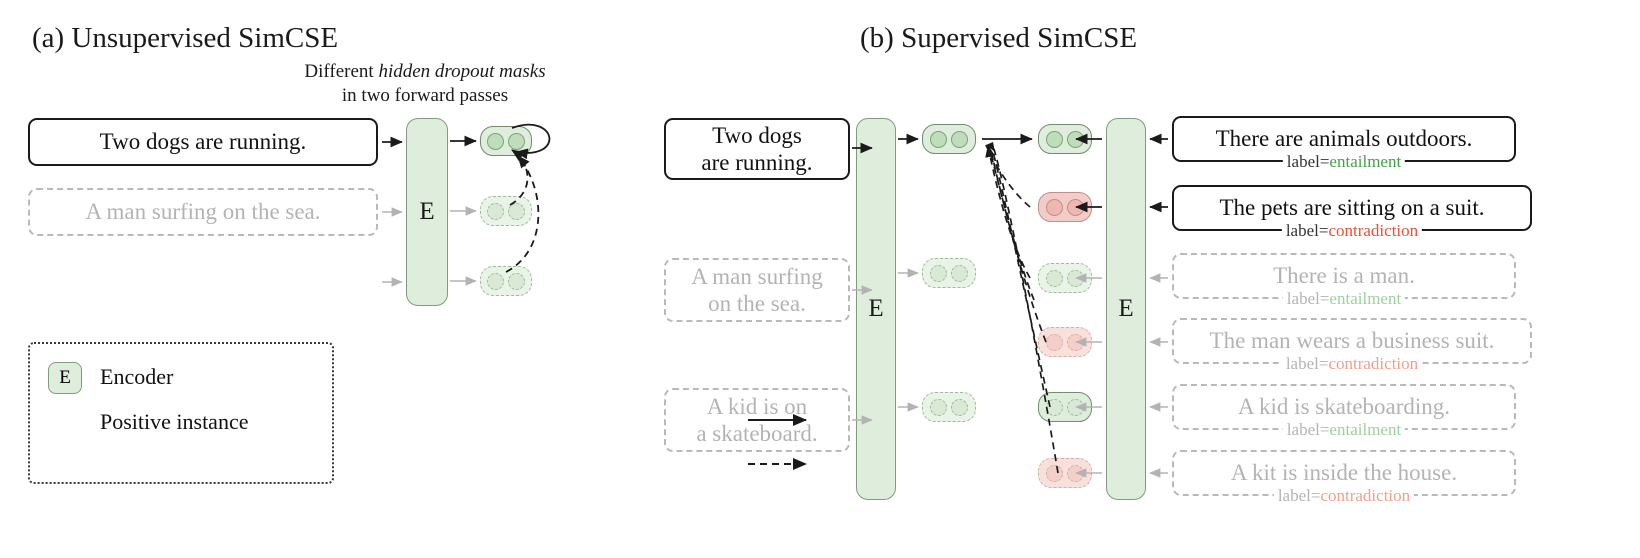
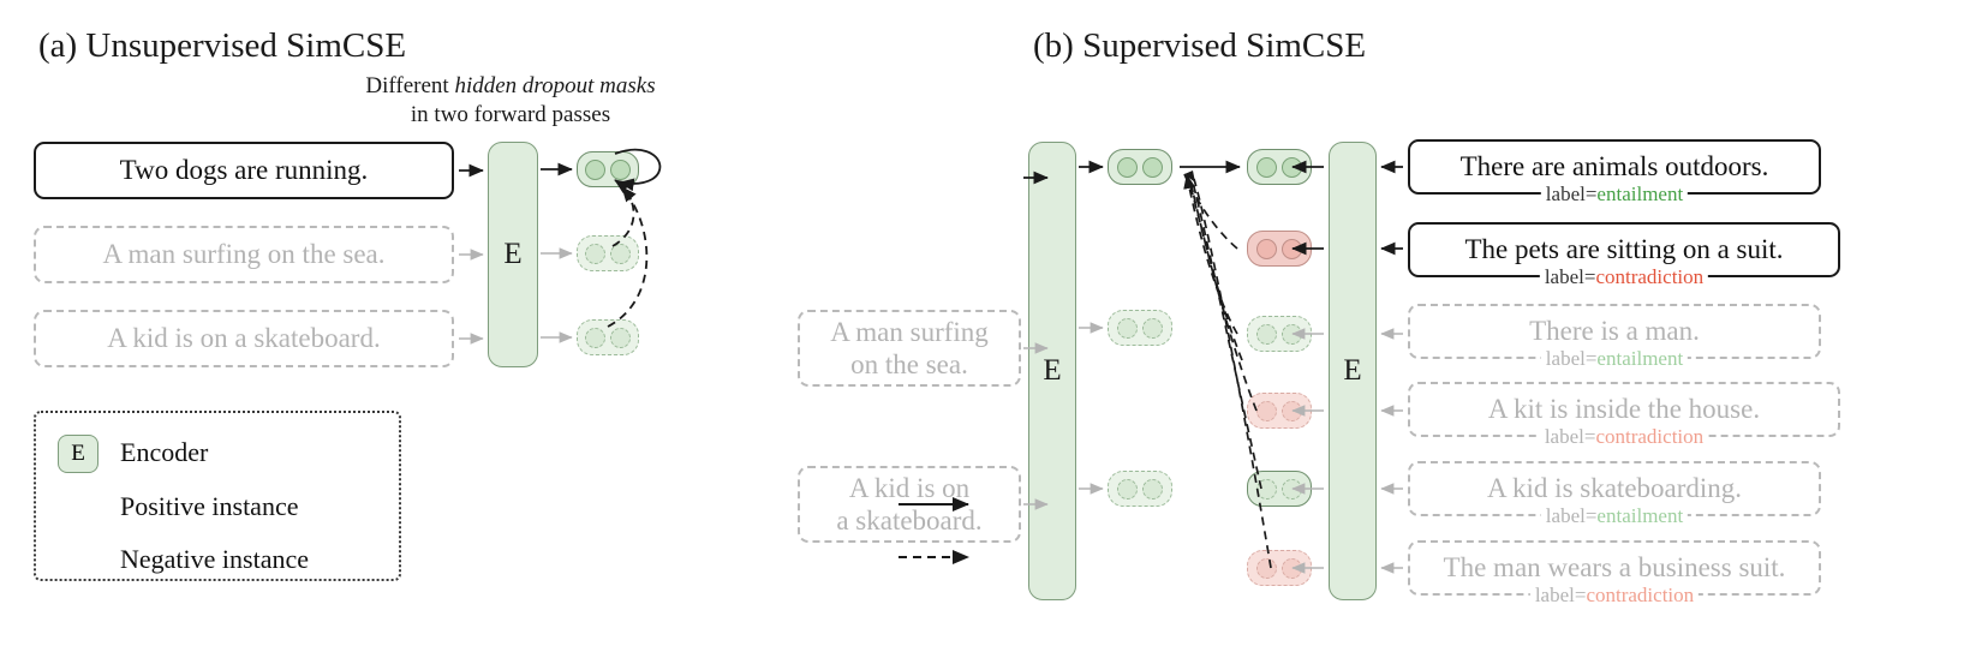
  (a) Unsupervised SimCSE
  Different hidden dropout masks
  in two forward passes
  Two dogs are running.
  A man surfing on the sea.
+ A kid is on a skateboard.
  E
  E
  Encoder
  Positive instance
+ Negative instance
  (b) Supervised SimCSE
- Two dogs
- are running.
  A man surfing
  on the sea.
  A kid is on
  a skateboard.
  E
  E
  There are animals outdoors.
  label=entailment
  The pets are sitting on a suit.
  label=contradiction
  There is a man.
  label=entailment
- The man wears a business suit.
+ A kit is inside the house.
  label=contradiction
  A kid is skateboarding.
  label=entailment
- A kit is inside the house.
+ The man wears a business suit.
  label=contradiction
